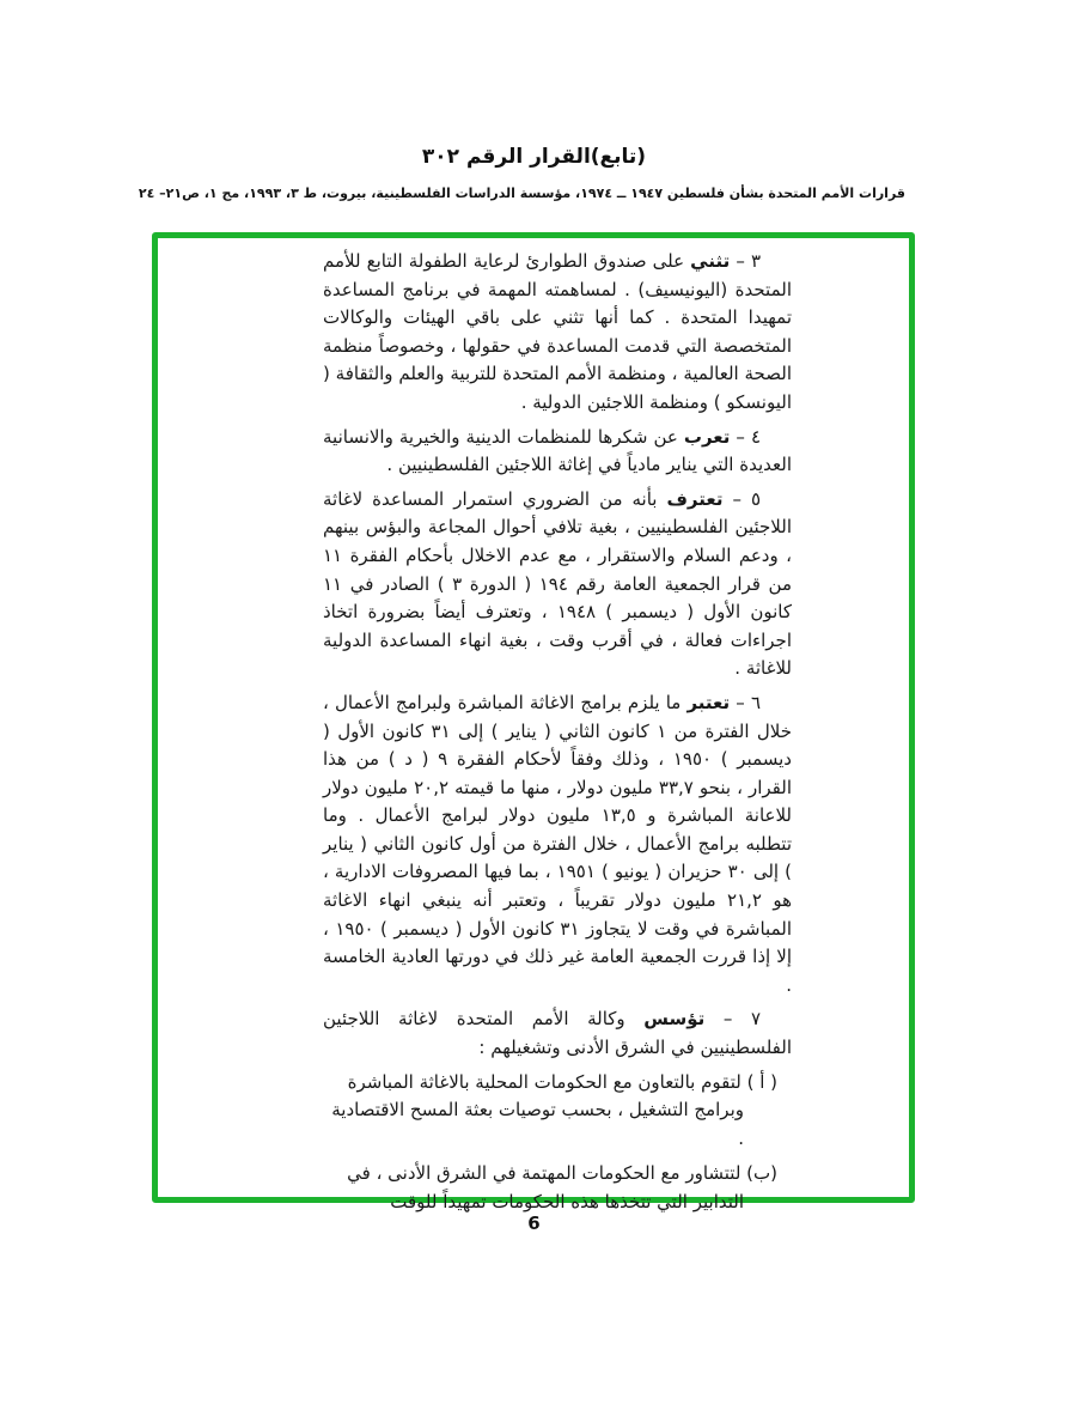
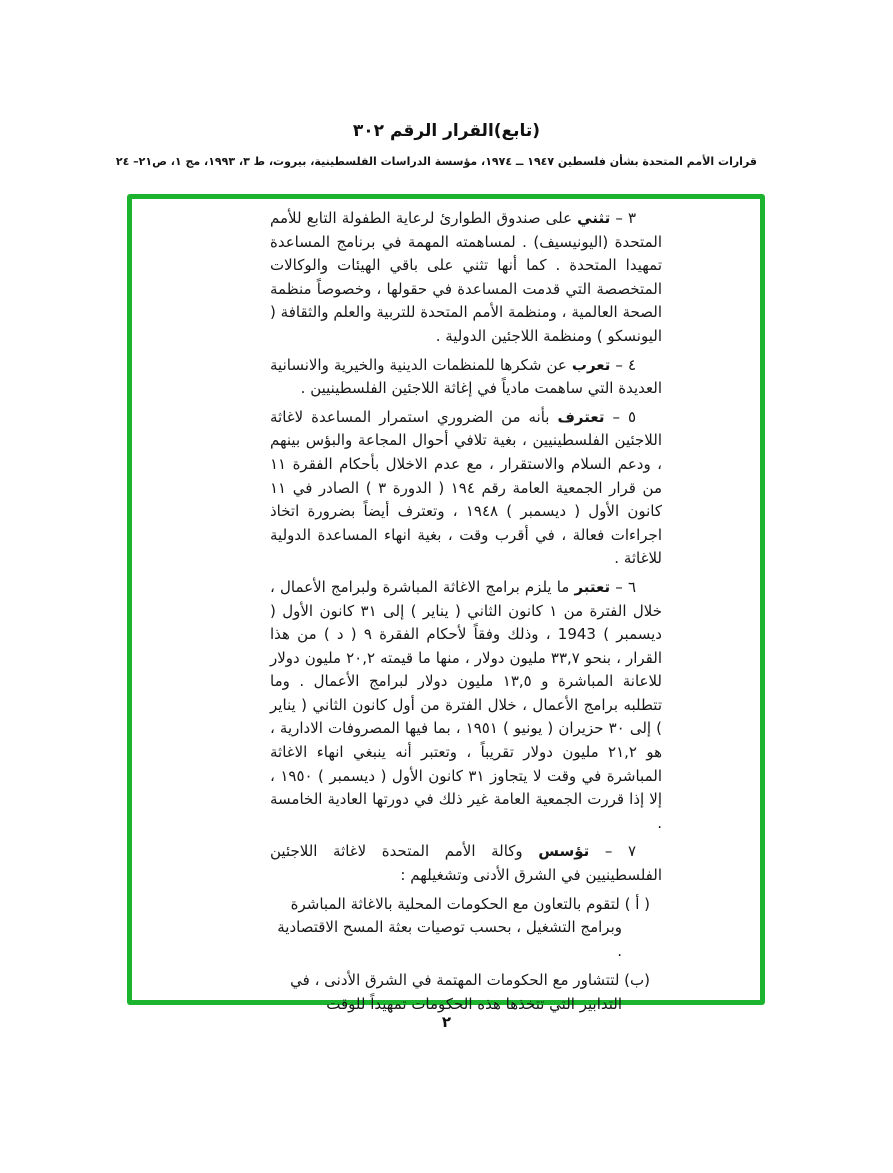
  (تابع)القرار الرقم ٣٠٢
  قرارات الأمم المتحدة بشأن فلسطين ١٩٤٧ ــ ١٩٧٤، مؤسسة الدراسات الفلسطينية، بيروت، ط ٣، ١٩٩٣، مج ١، ص٢١– ٢٤
  ٣ – تثني على صندوق الطوارئ لرعاية الطفولة التابع للأمم المتحدة (اليونيسيف) . لمساهمته المهمة في برنامج المساعدة تمهيدا المتحدة . كما أنها تثني على باقي الهيئات والوكالات المتخصصة التي قدمت المساعدة في حقولها ، وخصوصاً منظمة الصحة العالمية ، ومنظمة الأمم المتحدة للتربية والعلم والثقافة ( اليونسكو ) ومنظمة اللاجئين الدولية .
- ٤ – تعرب عن شكرها للمنظمات الدينية والخيرية والانسانية العديدة التي يناير مادياً في إغاثة اللاجئين الفلسطينيين .
+ ٤ – تعرب عن شكرها للمنظمات الدينية والخيرية والانسانية العديدة التي ساهمت مادياً في إغاثة اللاجئين الفلسطينيين .
  ٥ – تعترف بأنه من الضروري استمرار المساعدة لاغاثة اللاجئين الفلسطينيين ، بغية تلافي أحوال المجاعة والبؤس بينهم ، ودعم السلام والاستقرار ، مع عدم الاخلال بأحكام الفقرة ١١ من قرار الجمعية العامة رقم ١٩٤ ( الدورة ٣ ) الصادر في ١١ كانون الأول ( ديسمبر ) ١٩٤٨ ، وتعترف أيضاً بضرورة اتخاذ اجراءات فعالة ، في أقرب وقت ، بغية انهاء المساعدة الدولية للاغاثة .
- ٦ – تعتبر ما يلزم برامج الاغاثة المباشرة ولبرامج الأعمال ، خلال الفترة من ١ كانون الثاني ( يناير ) إلى ٣١ كانون الأول ( ديسمبر ) ١٩٥٠ ، وذلك وفقاً لأحكام الفقرة ٩ ( د ) من هذا القرار ، بنحو ٣٣,٧ مليون دولار ، منها ما قيمته ٢٠,٢ مليون دولار للاعانة المباشرة و ١٣,٥ مليون دولار لبرامج الأعمال . وما تتطلبه برامج الأعمال ، خلال الفترة من أول كانون الثاني ( يناير ) إلى ٣٠ حزيران ( يونيو ) ١٩٥١ ، بما فيها المصروفات الادارية ، هو ٢١,٢ مليون دولار تقريباً ، وتعتبر أنه ينبغي انهاء الاغاثة المباشرة في وقت لا يتجاوز ٣١ كانون الأول ( ديسمبر ) ١٩٥٠ ، إلا إذا قررت الجمعية العامة غير ذلك في دورتها العادية الخامسة .
+ ٦ – تعتبر ما يلزم برامج الاغاثة المباشرة ولبرامج الأعمال ، خلال الفترة من ١ كانون الثاني ( يناير ) إلى ٣١ كانون الأول ( ديسمبر ) 1943 ، وذلك وفقاً لأحكام الفقرة ٩ ( د ) من هذا القرار ، بنحو ٣٣,٧ مليون دولار ، منها ما قيمته ٢٠,٢ مليون دولار للاعانة المباشرة و ١٣,٥ مليون دولار لبرامج الأعمال . وما تتطلبه برامج الأعمال ، خلال الفترة من أول كانون الثاني ( يناير ) إلى ٣٠ حزيران ( يونيو ) ١٩٥١ ، بما فيها المصروفات الادارية ، هو ٢١,٢ مليون دولار تقريباً ، وتعتبر أنه ينبغي انهاء الاغاثة المباشرة في وقت لا يتجاوز ٣١ كانون الأول ( ديسمبر ) ١٩٥٠ ، إلا إذا قررت الجمعية العامة غير ذلك في دورتها العادية الخامسة .
  ٧ – تؤسس وكالة الأمم المتحدة لاغاثة اللاجئين الفلسطينيين في الشرق الأدنى وتشغيلهم :
  ( أ ) لتقوم بالتعاون مع الحكومات المحلية بالاغاثة المباشرة وبرامج التشغيل ، بحسب توصيات بعثة المسح الاقتصادية .
  (ب) لتتشاور مع الحكومات المهتمة في الشرق الأدنى ، في التدابير التي تتخذها هذه الحكومات تمهيداً للوقت
- 6
+ ٢
